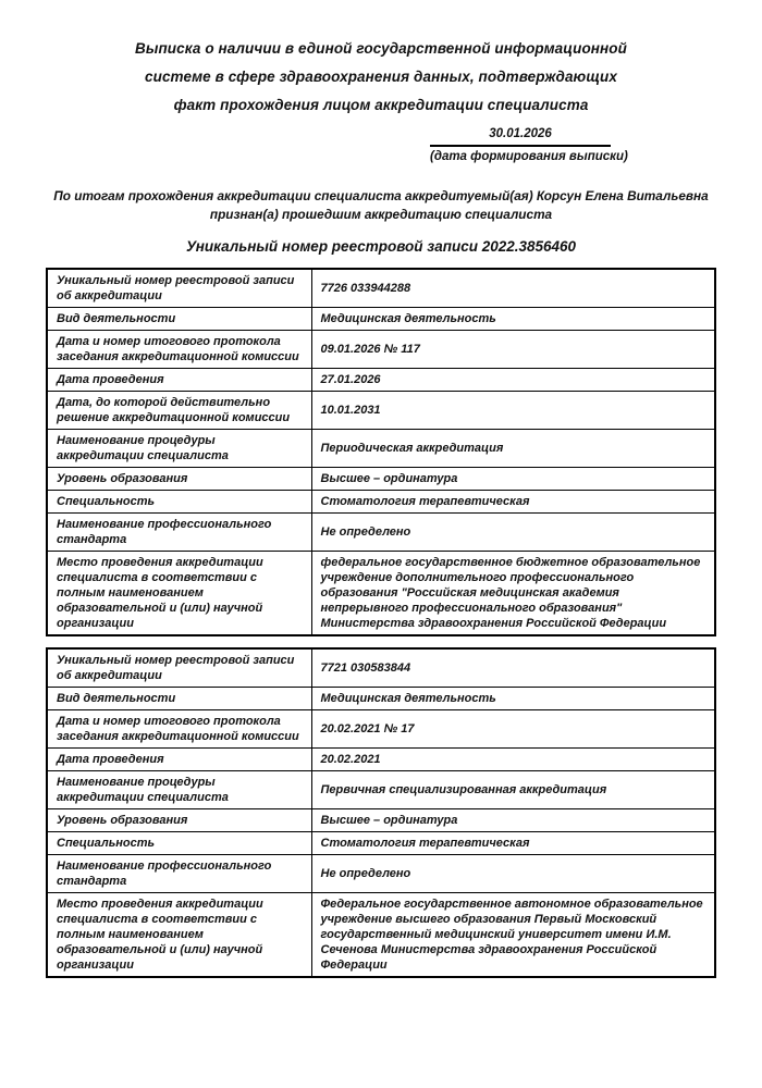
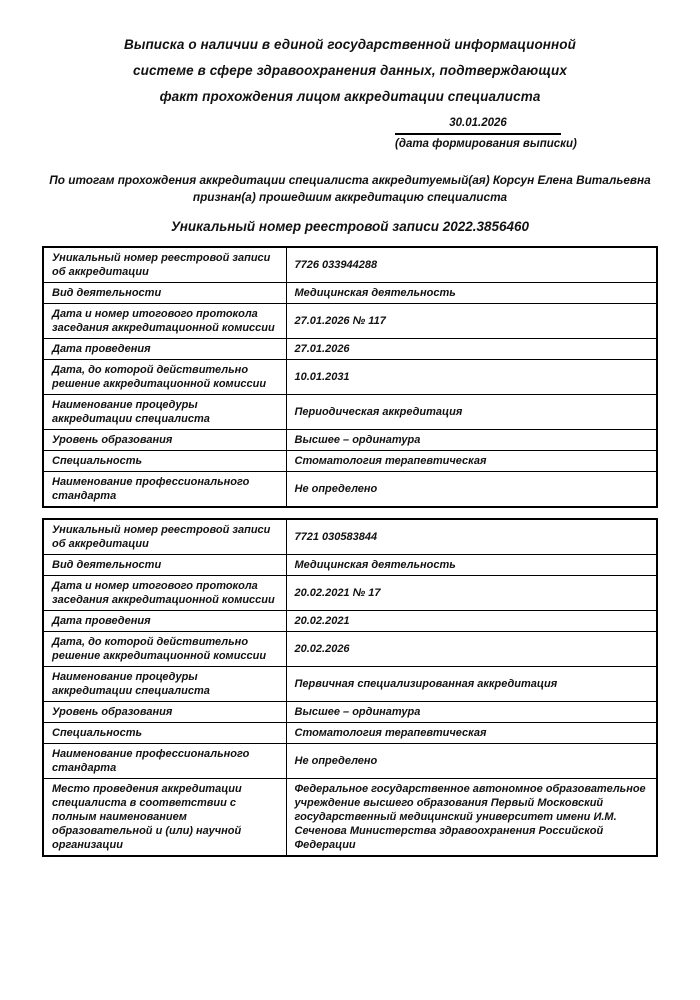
  Выписка о наличии в единой государственной информационной системе в сфере здравоохранения данных, подтверждающих факт прохождения лицом аккредитации специалиста
  30.01.2026
  (дата формирования выписки)
  По итогам прохождения аккредитации специалиста аккредитуемый(ая) Корсун Елена Витальевна признан(а) прошедшим аккредитацию специалиста
  Уникальный номер реестровой записи 2022.3856460
  Уникальный номер реестровой записи об аккредитации	7726 033944288
  Вид деятельности	Медицинская деятельность
- Дата и номер итогового протокола заседания аккредитационной комиссии	09.01.2026 № 117
+ Дата и номер итогового протокола заседания аккредитационной комиссии	27.01.2026 № 117
  Дата проведения	27.01.2026
  Дата, до которой действительно решение аккредитационной комиссии	10.01.2031
  Наименование процедуры аккредитации специалиста	Периодическая аккредитация
  Уровень образования	Высшее – ординатура
  Специальность	Стоматология терапевтическая
  Наименование профессионального стандарта	Не определено
- Место проведения аккредитации специалиста в соответствии с полным наименованием образовательной и (или) научной организации	федеральное государственное бюджетное образовательное учреждение дополнительного профессионального образования "Российская медицинская академия непрерывного профессионального образования" Министерства здравоохранения Российской Федерации
  Уникальный номер реестровой записи об аккредитации	7721 030583844
  Вид деятельности	Медицинская деятельность
  Дата и номер итогового протокола заседания аккредитационной комиссии	20.02.2021 № 17
  Дата проведения	20.02.2021
+ Дата, до которой действительно решение аккредитационной комиссии	20.02.2026
  Наименование процедуры аккредитации специалиста	Первичная специализированная аккредитация
  Уровень образования	Высшее – ординатура
  Специальность	Стоматология терапевтическая
  Наименование профессионального стандарта	Не определено
  Место проведения аккредитации специалиста в соответствии с полным наименованием образовательной и (или) научной организации	Федеральное государственное автономное образовательное учреждение высшего образования Первый Московский государственный медицинский университет имени И.М. Сеченова Министерства здравоохранения Российской Федерации
